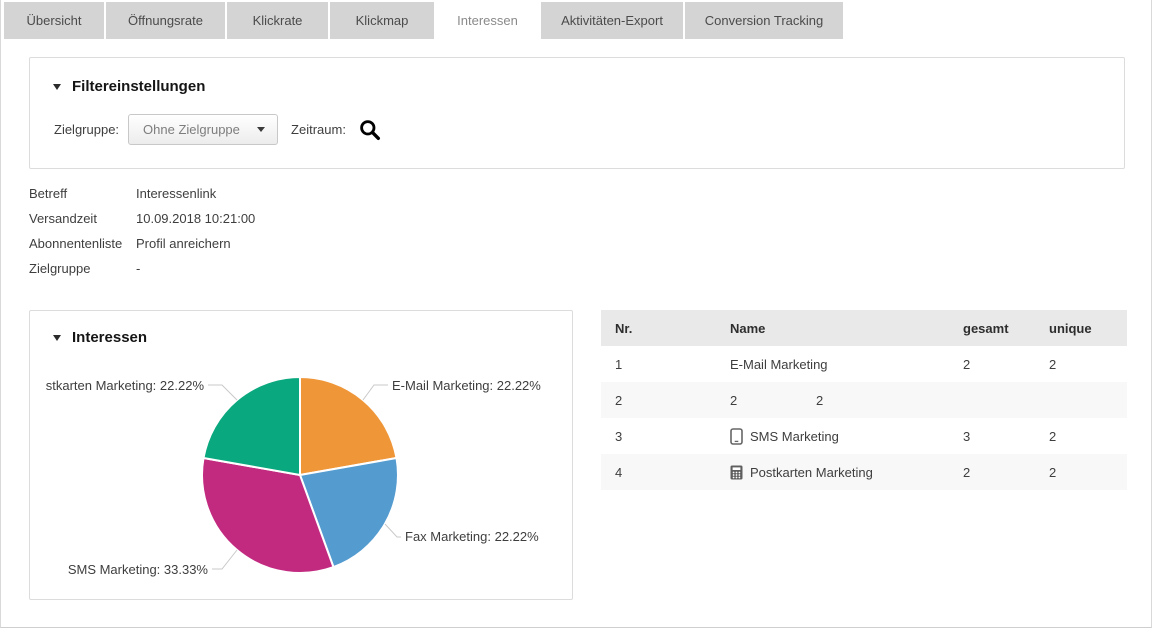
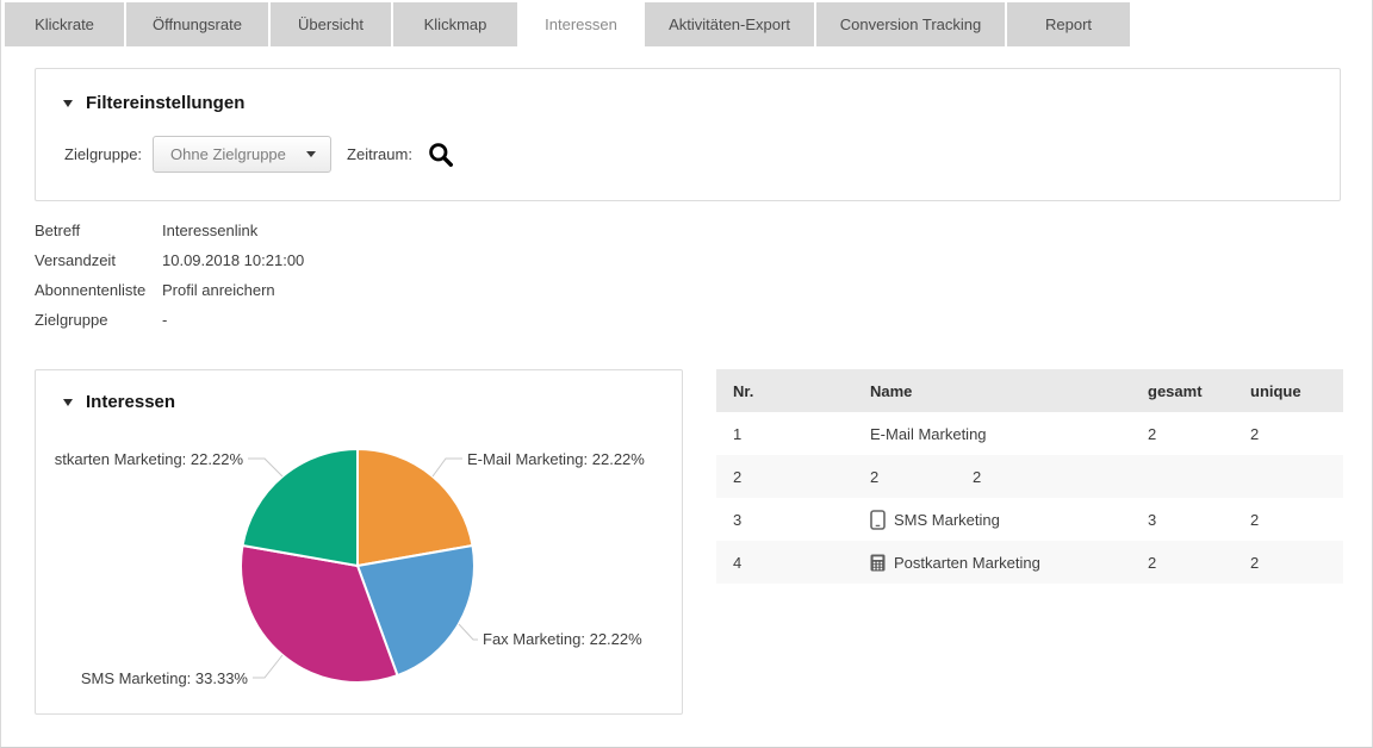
- Übersicht
+ Klickrate
  Öffnungsrate
- Klickrate
+ Übersicht
  Klickmap
  Interessen
  Aktivitäten-Export
  Conversion Tracking
+ Report
  Filtereinstellungen
  Zielgruppe:
  Ohne Zielgruppe
  Zeitraum:
  Betreff
  Interessenlink
  Versandzeit
  10.09.2018 10:21:00
  Abonnentenliste
  Profil anreichern
  Zielgruppe
  -
  Interessen
  stkarten Marketing: 22.22%
  E-Mail Marketing: 22.22%
  Fax Marketing: 22.22%
  SMS Marketing: 33.33%
  Nr.
  Name
  gesamt
  unique
  1
  E-Mail Marketing
  2
  2
  2
  2
  2
  3
  SMS Marketing
  3
  2
  4
  Postkarten Marketing
  2
  2
